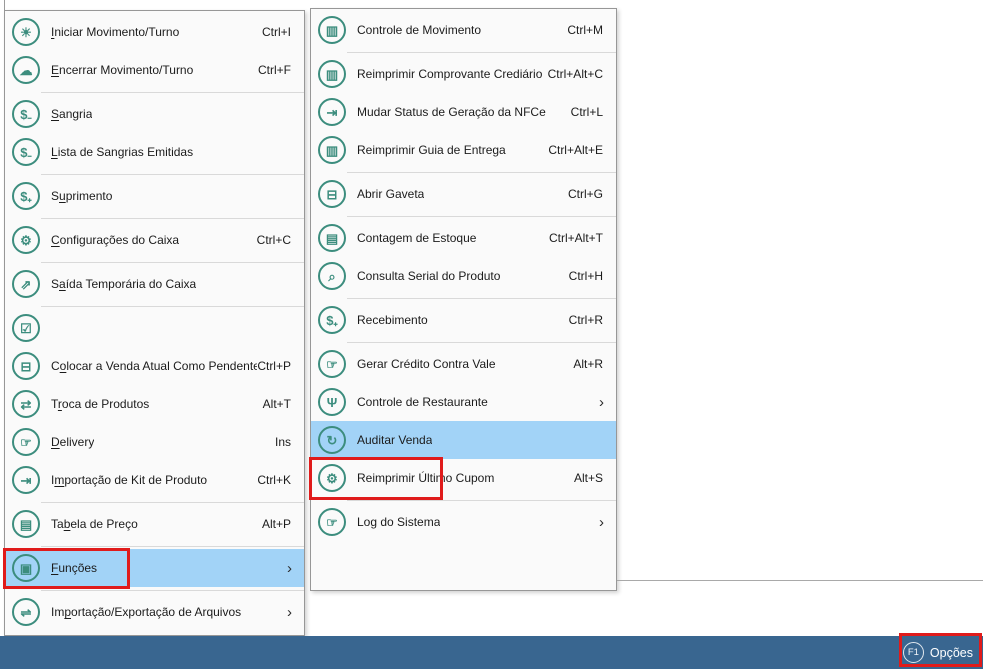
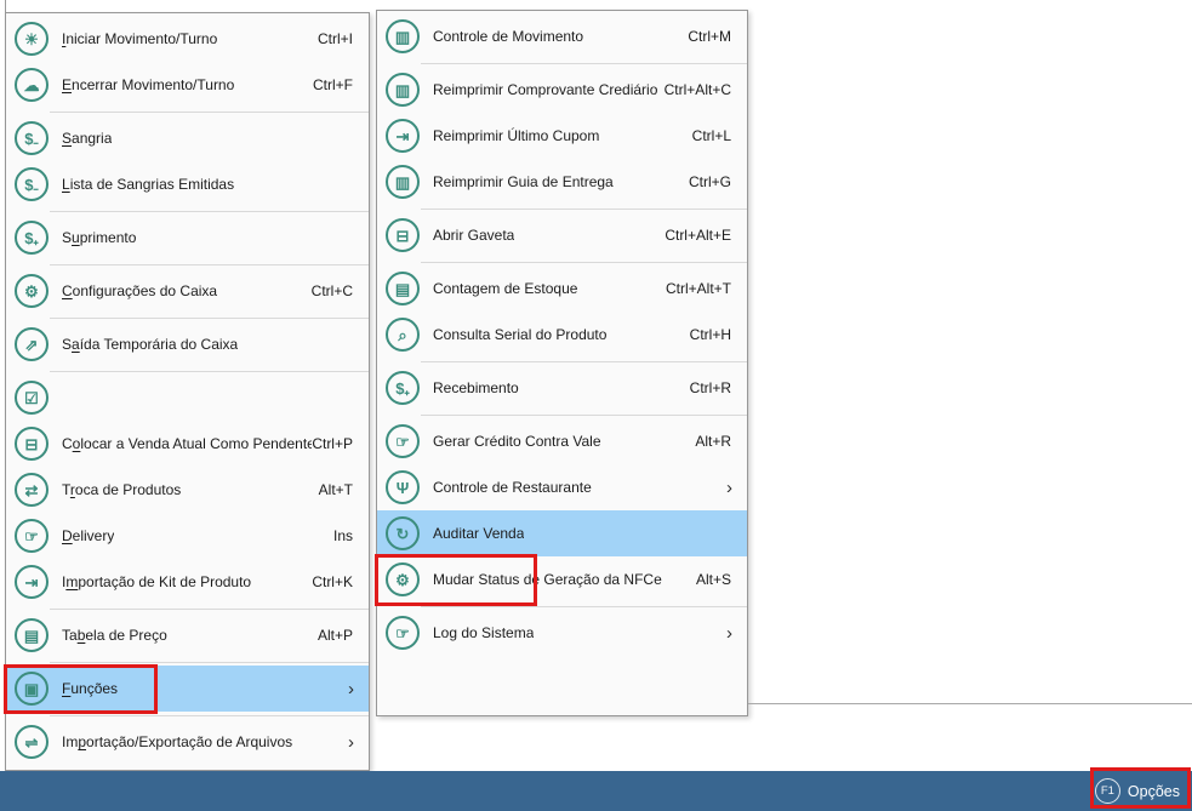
  ☀
  Iniciar Movimento/Turno
  Ctrl+I
  ☁
  Encerrar Movimento/Turno
  Ctrl+F
  $₋
  Sangria
  $₋
  Lista de Sangrias Emitidas
  $₊
  Suprimento
  ⚙
  Configurações do Caixa
  Ctrl+C
  ⇗
  Saída Temporária do Caixa
  ☑
  ⊟
  Colocar a Venda Atual Como Pendente
  Ctrl+P
  ⇄
  Troca de Produtos
  Alt+T
  ☞
  Delivery
  Ins
  ⇥
  Importação de Kit de Produto
  Ctrl+K
  ▤
  Tabela de Preço
  Alt+P
  ▣
  Funções
  ›
  ⇌
  Importação/Exportação de Arquivos
  ›
  ▥
  Controle de Movimento
  Ctrl+M
  ▥
  Reimprimir Comprovante Crediário
  Ctrl+Alt+C
  ⇥
- Mudar Status de Geração da NFCe
+ Reimprimir Último Cupom
  Ctrl+L
  ▥
  Reimprimir Guia de Entrega
- Ctrl+Alt+E
+ Ctrl+G
  ⊟
  Abrir Gaveta
- Ctrl+G
+ Ctrl+Alt+E
  ▤
  Contagem de Estoque
  Ctrl+Alt+T
  ⌕
  Consulta Serial do Produto
  Ctrl+H
  $₊
  Recebimento
  Ctrl+R
  ☞
  Gerar Crédito Contra Vale
  Alt+R
  Ψ
  Controle de Restaurante
  ›
  ↻
  Auditar Venda
  ⚙
- Reimprimir Último Cupom
+ Mudar Status de Geração da NFCe
  Alt+S
  ☞
  Log do Sistema
  ›
  F1
  Opções
